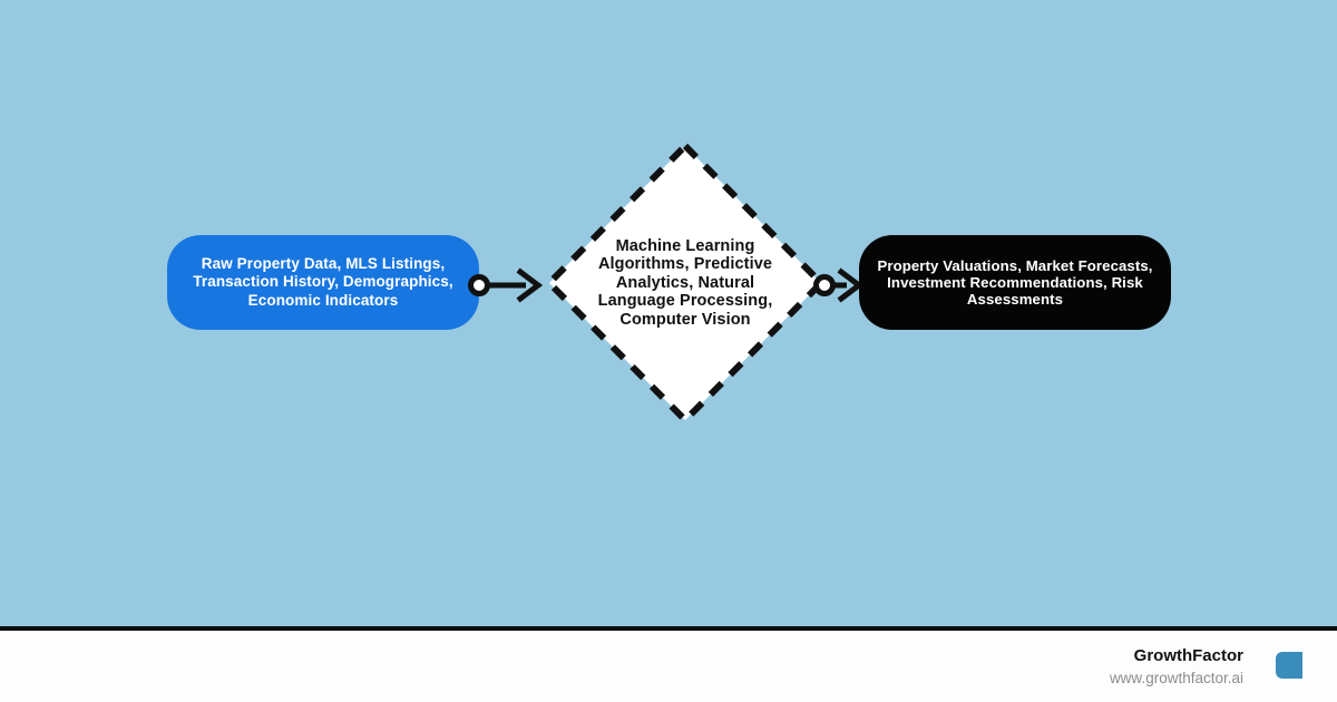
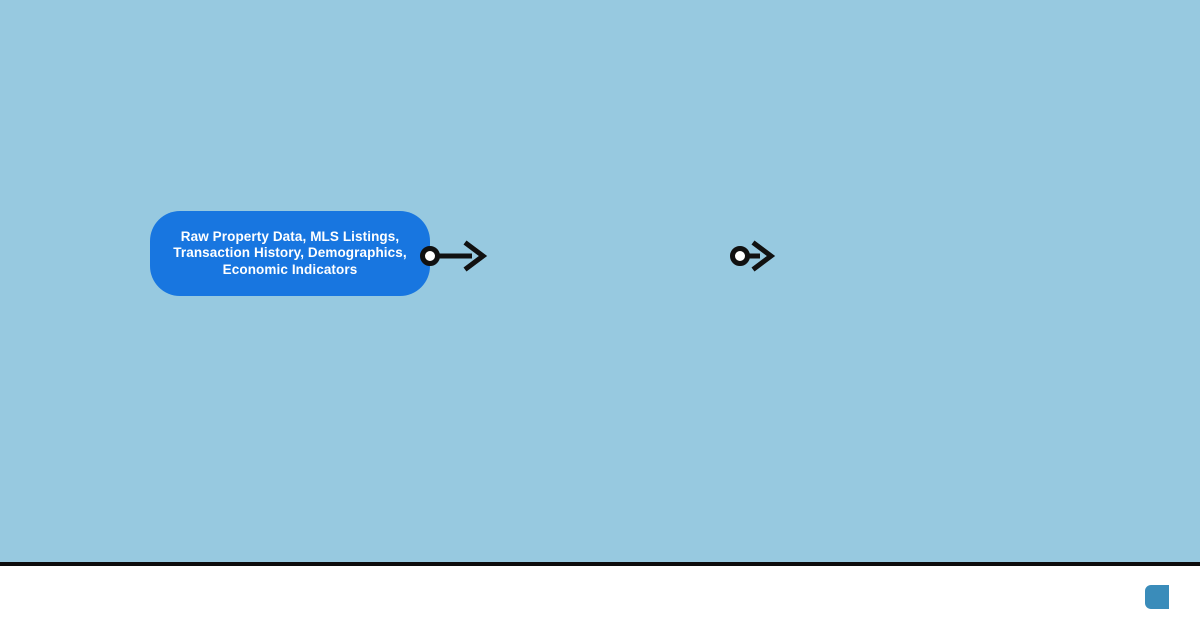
  Raw Property Data, MLS Listings, Transaction History, Demographics, Economic Indicators
- Machine Learning Algorithms, Predictive Analytics, Natural Language Processing, Computer Vision
- Property Valuations, Market Forecasts, Investment Recommendations, Risk Assessments
- GrowthFactor
- www.growthfactor.ai
